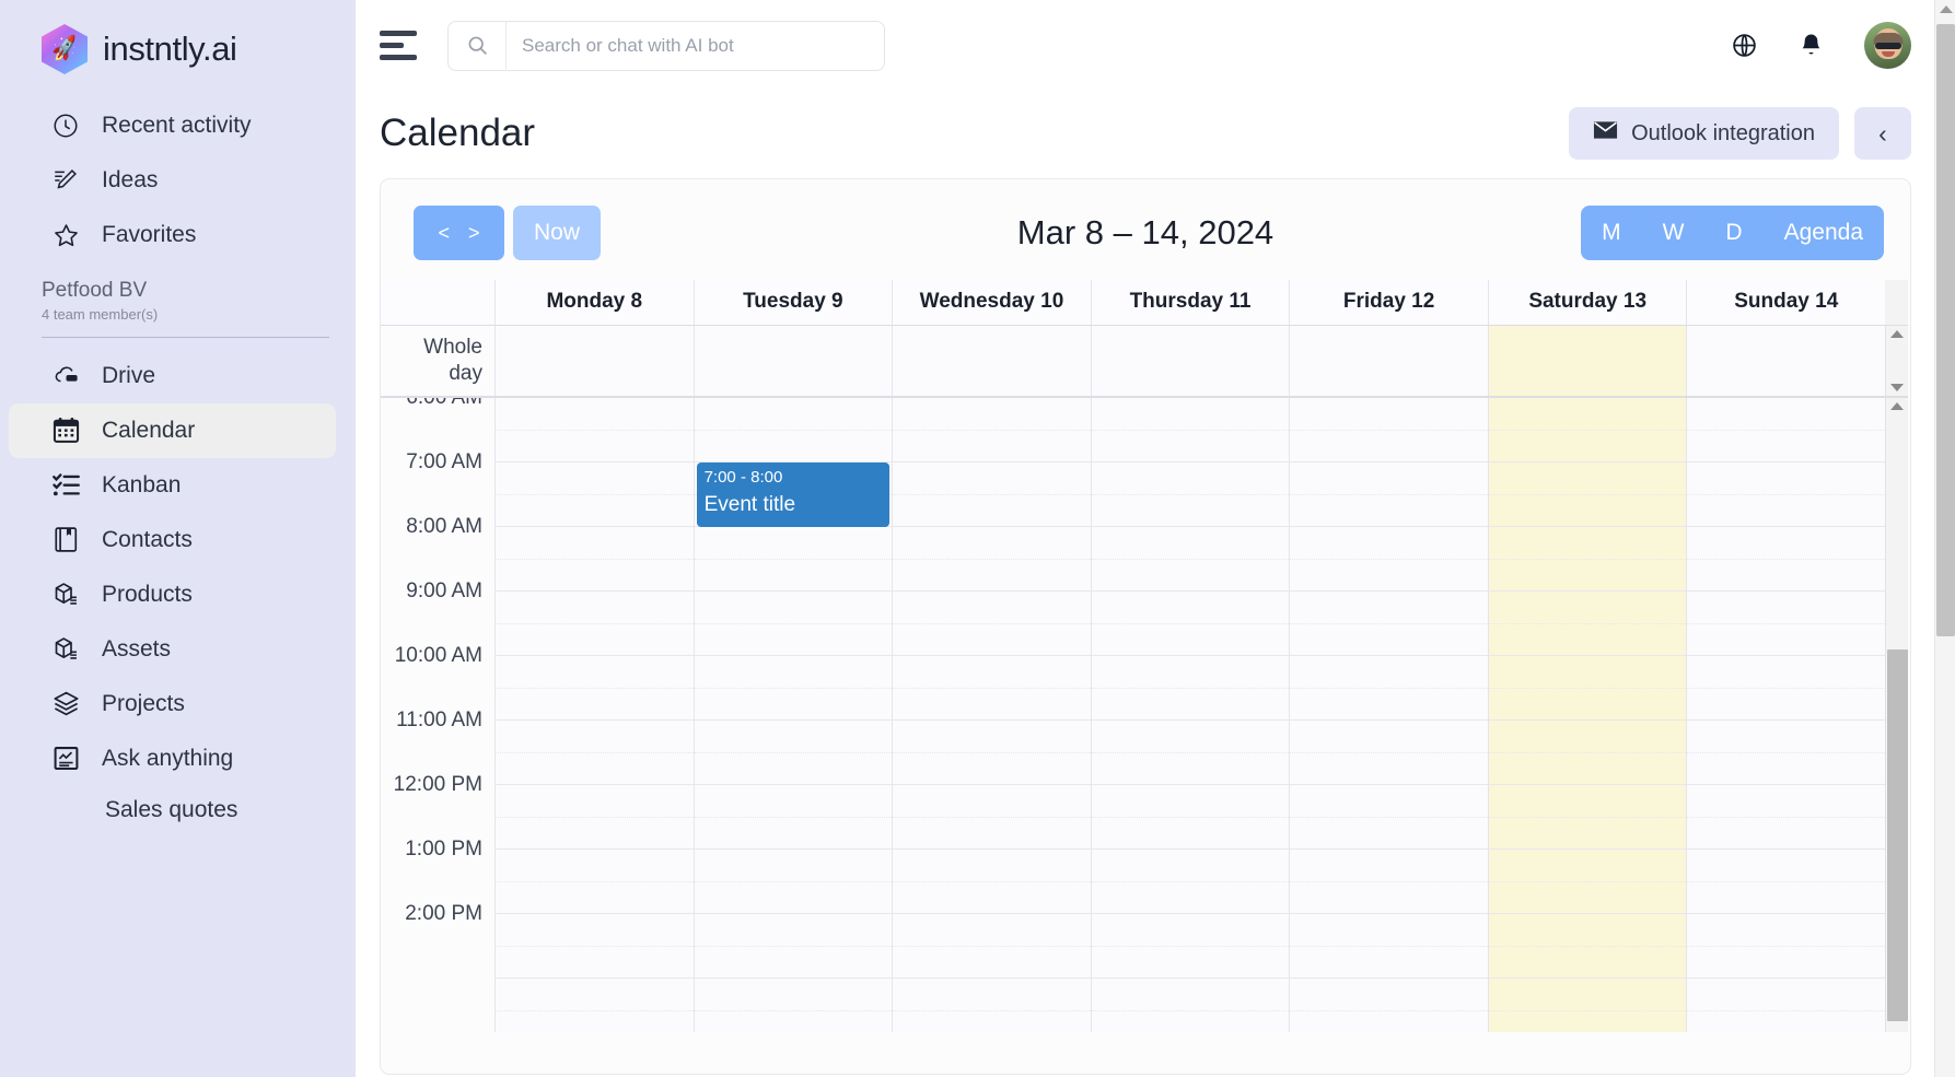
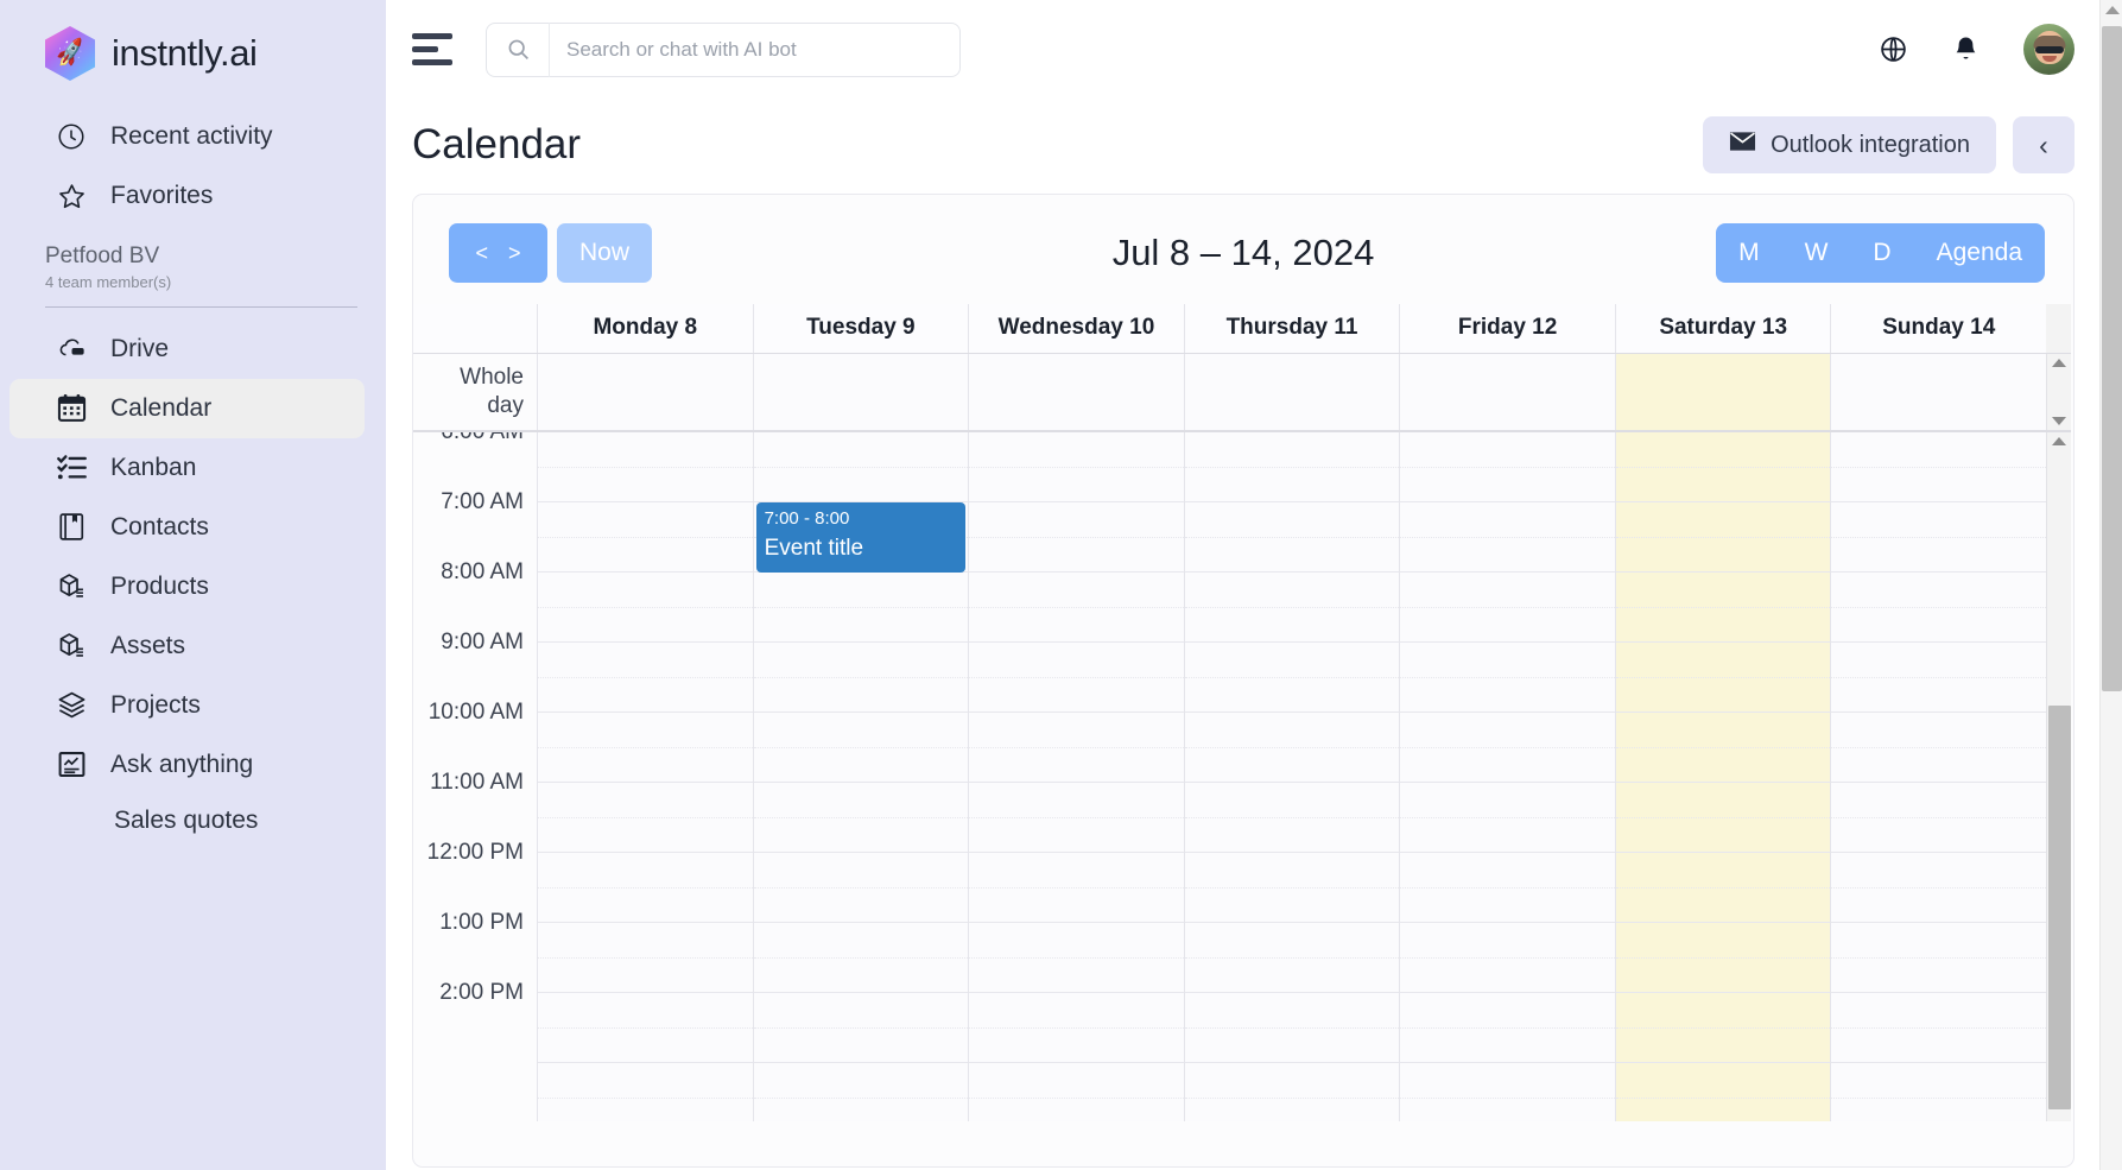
  instntly.ai
  Recent activity
- Ideas
  Favorites
  Petfood BV
  4 team member(s)
  Drive
  Calendar
  Kanban
  Contacts
  Products
  Assets
  Projects
  Ask anything
  Sales quotes
  Search or chat with AI bot
  Calendar
  Outlook integration
  ‹
  <
  >
  Now
- Mar 8 – 14, 2024
+ Jul 8 – 14, 2024
  M
  W
  D
  Agenda
  Monday 8
  Tuesday 9
  Wednesday 10
  Thursday 11
  Friday 12
  Saturday 13
  Sunday 14
  Whole
  day
  6:00 AM
  7:00 AM
  8:00 AM
  9:00 AM
  10:00 AM
  11:00 AM
  12:00 PM
  1:00 PM
  2:00 PM
  7:00 - 8:00
  Event title
